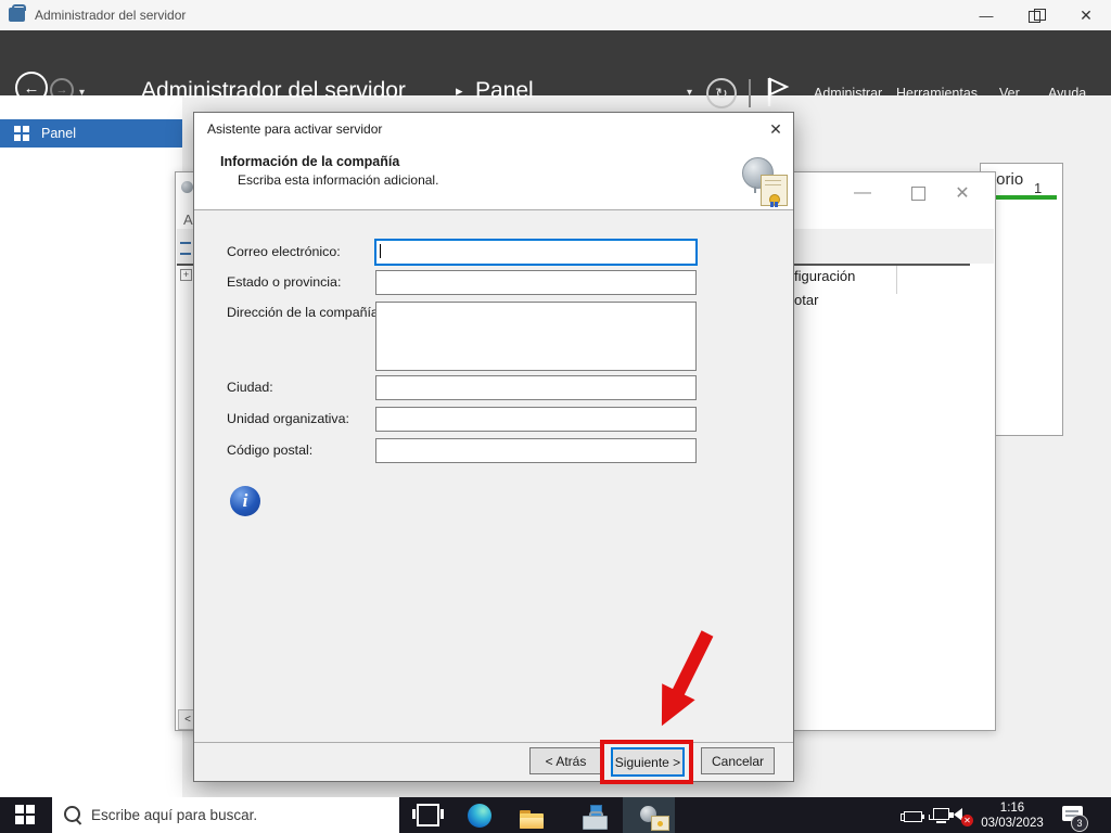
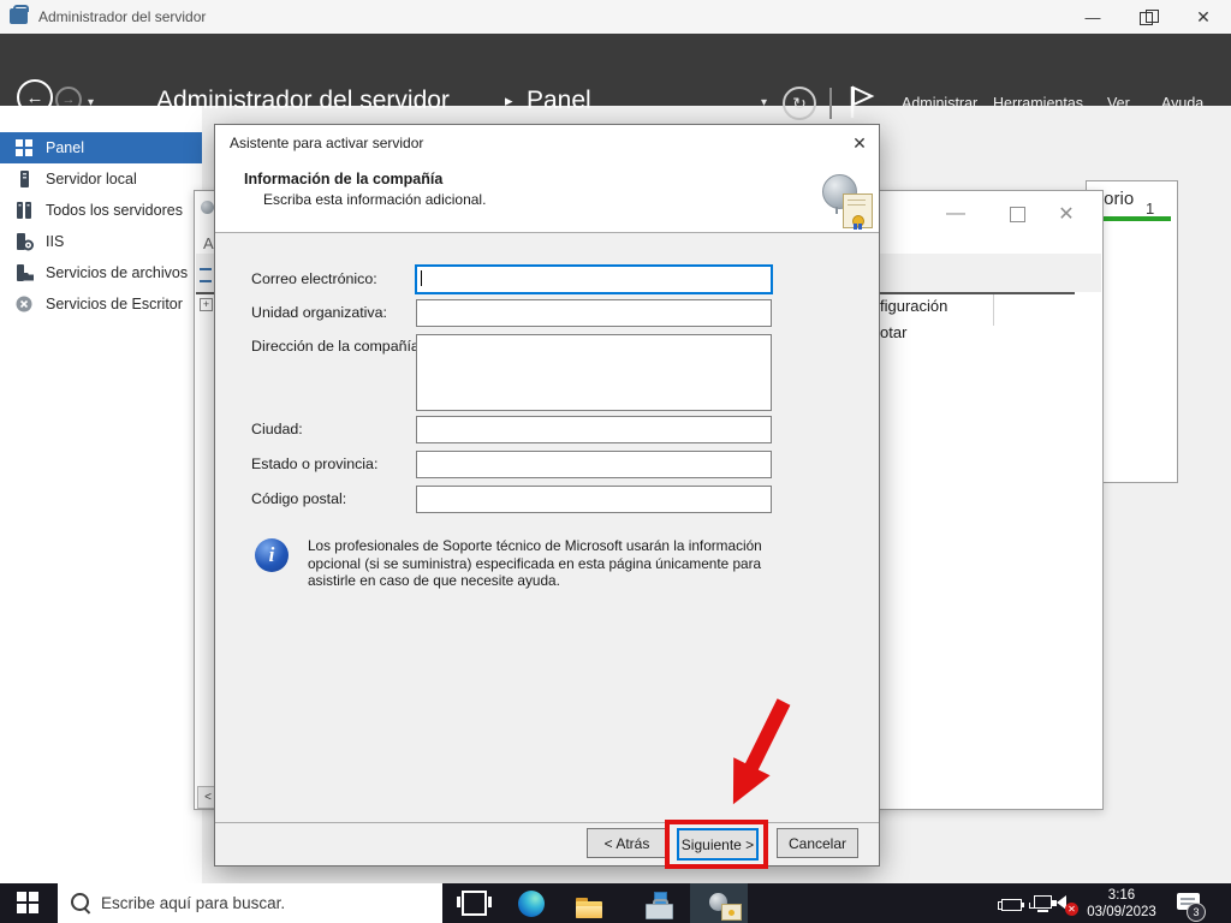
  Administrador del servidor
  —
  ✕
  ←
  →
  ▾
  Administrador del servidor
  ▸
  Panel
  ▾
  ↻
  Administrar
  Herramientas
  Ver
  Ayuda
  Panel
+ Servidor local
+ Todos los servidores
+ IIS
+ Servicios de archivos
+ Servicios de Escritor
  orio
  1
  —
  ✕
  figuración
  otar
  <
  A
  +
  Asistente para activar servidor
  ✕
  Información de la compañía
  Escriba esta información adicional.
  Correo electrónico:
- Estado o provincia:
+ Unidad organizativa:
  Dirección de la compañí
  Ciudad:
- Unidad organizativa:
+ Estado o provincia:
  Código postal:
  i
+ Los profesionales de Soporte técnico de Microsoft usarán la información opcional (si se suministra) especificada en esta página únicamente para asistirle en caso de que necesite ayuda.
  < Atrás
  Siguiente >
  Cancelar
  Escribe aquí para buscar.
  ✕
- 1:16
+ 3:16
- 03/03/2023
+ 03/09/2023
  3
